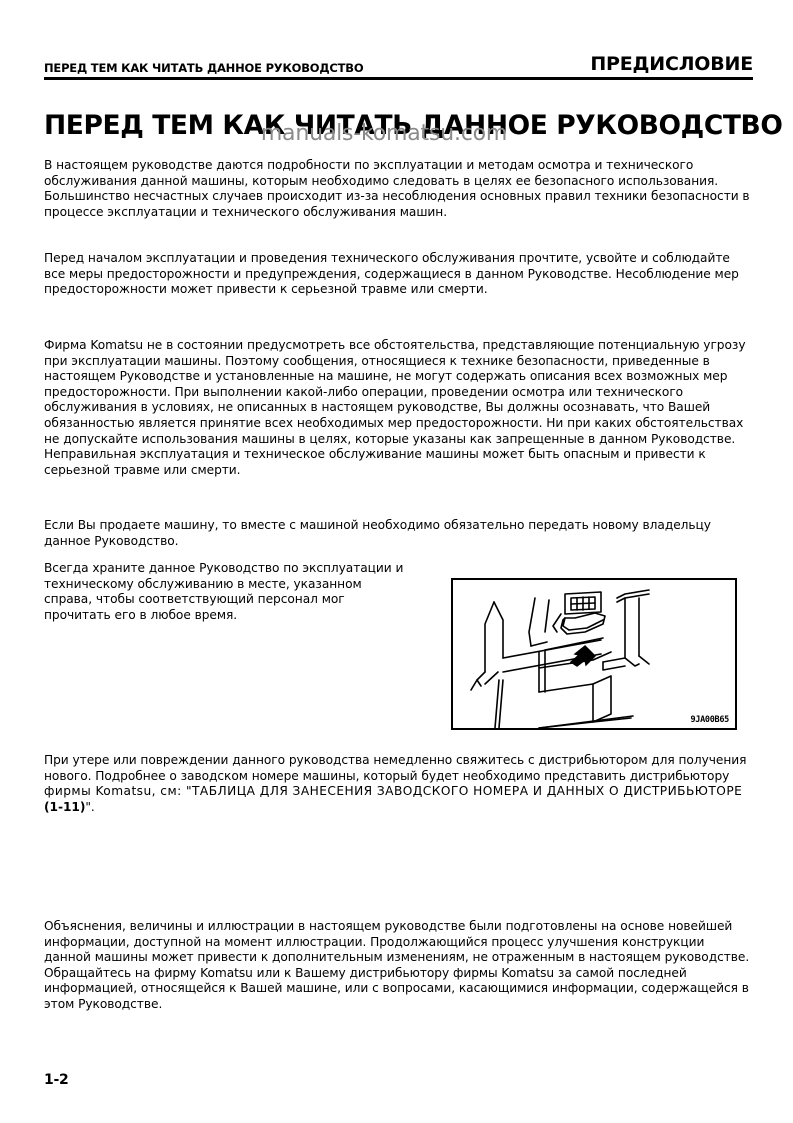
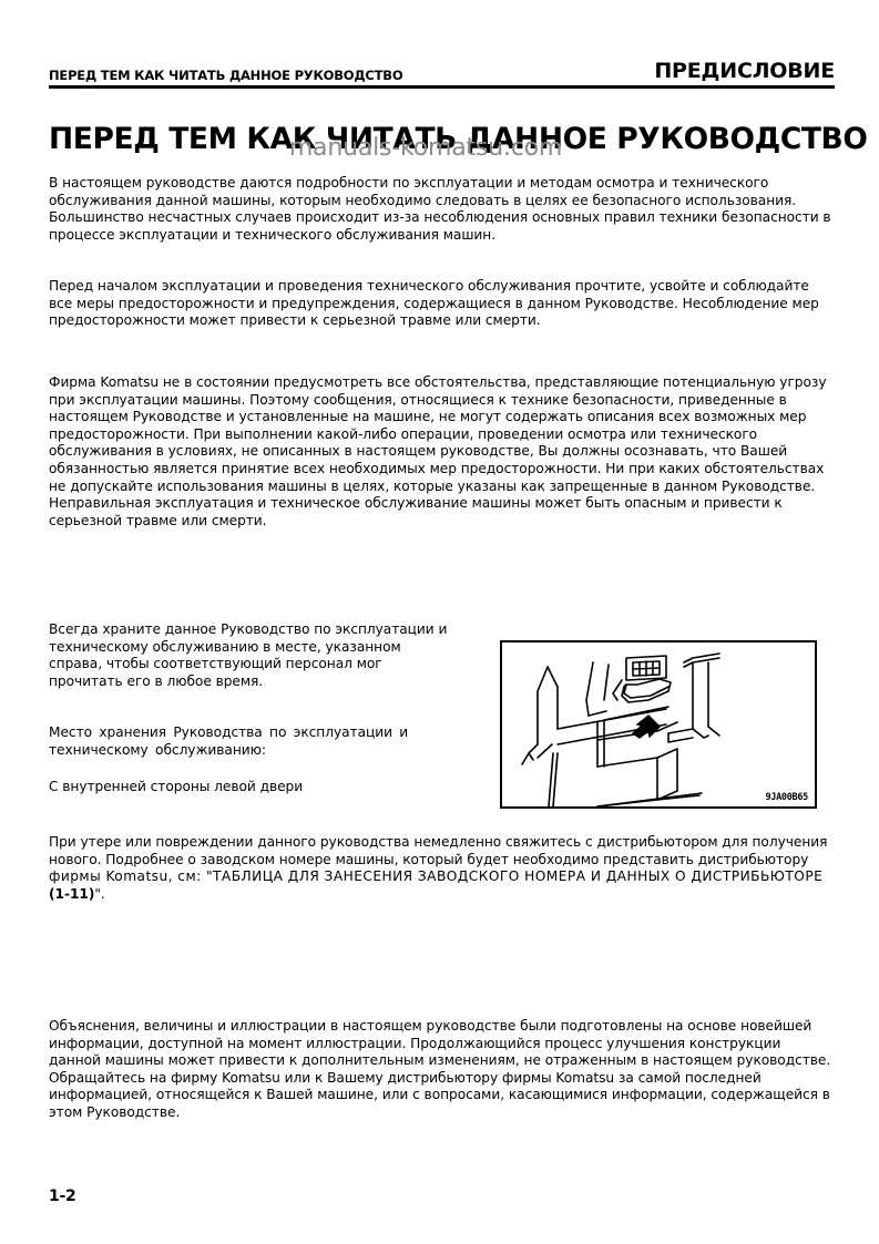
  ПЕРЕД ТЕМ КАК ЧИТАТЬ ДАННОЕ РУКОВОДСТВО
  ПРЕДИСЛОВИЕ
  ПЕРЕД ТЕМ КАК ЧИТАТЬ ДАННОЕ РУКОВОДСТВО
  manuals-komatsu.com
  В настоящем руководстве даются подробности по эксплуатации и методам осмотра и технического обслуживания данной машины, которым необходимо следовать в целях ее безопасного использования. Большинство несчастных случаев происходит из-за несоблюдения основных правил техники безопасности в процессе эксплуатации и технического обслуживания машин.
  Перед началом эксплуатации и проведения технического обслуживания прочтите, усвойте и соблюдайте все меры предосторожности и предупреждения, содержащиеся в данном Руководстве. Несоблюдение мер предосторожности может привести к серьезной травме или смерти.
  Фирма Komatsu не в состоянии предусмотреть все обстоятельства, представляющие потенциальную угрозу при эксплуатации машины. Поэтому сообщения, относящиеся к технике безопасности, приведенные в настоящем Руководстве и установленные на машине, не могут содержать описания всех возможных мер предосторожности. При выполнении какой-либо операции, проведении осмотра или технического обслуживания в условиях, не описанных в настоящем руководстве, Вы должны осознавать, что Вашей обязанностью является принятие всех необходимых мер предосторожности. Ни при каких обстоятельствах не допускайте использования машины в целях, которые указаны как запрещенные в данном Руководстве. Неправильная эксплуатация и техническое обслуживание машины может быть опасным и привести к серьезной травме или смерти.
- Если Вы продаете машину, то вместе с машиной необходимо обязательно передать новому владельцу данное Руководство.
  Всегда храните данное Руководство по эксплуатации и техническому обслуживанию в месте, указанном справа, чтобы соответствующий персонал мог прочитать его в любое время.
+ Место хранения Руководства по эксплуатации и техническому обслуживанию:
+ С внутренней стороны левой двери
  9JA00B65
  При утере или повреждении данного руководства немедленно свяжитесь с дистрибьютором для получения нового. Подробнее о заводском номере машины, который будет необходимо представить дистрибьютору фирмы Komatsu, см: "ТАБЛИЦА ДЛЯ ЗАНЕСЕНИЯ ЗАВОДСКОГО НОМЕРА И ДАННЫХ О ДИСТРИБЬЮТОРЕ (1-11)".
  Объяснения, величины и иллюстрации в настоящем руководстве были подготовлены на основе новейшей информации, доступной на момент иллюстрации. Продолжающийся процесс улучшения конструкции данной машины может привести к дополнительным изменениям, не отраженным в настоящем руководстве. Обращайтесь на фирму Komatsu или к Вашему дистрибьютору фирмы Komatsu за самой последней информацией, относящейся к Вашей машине, или с вопросами, касающимися информации, содержащейся в этом Руководстве.
  1-2
